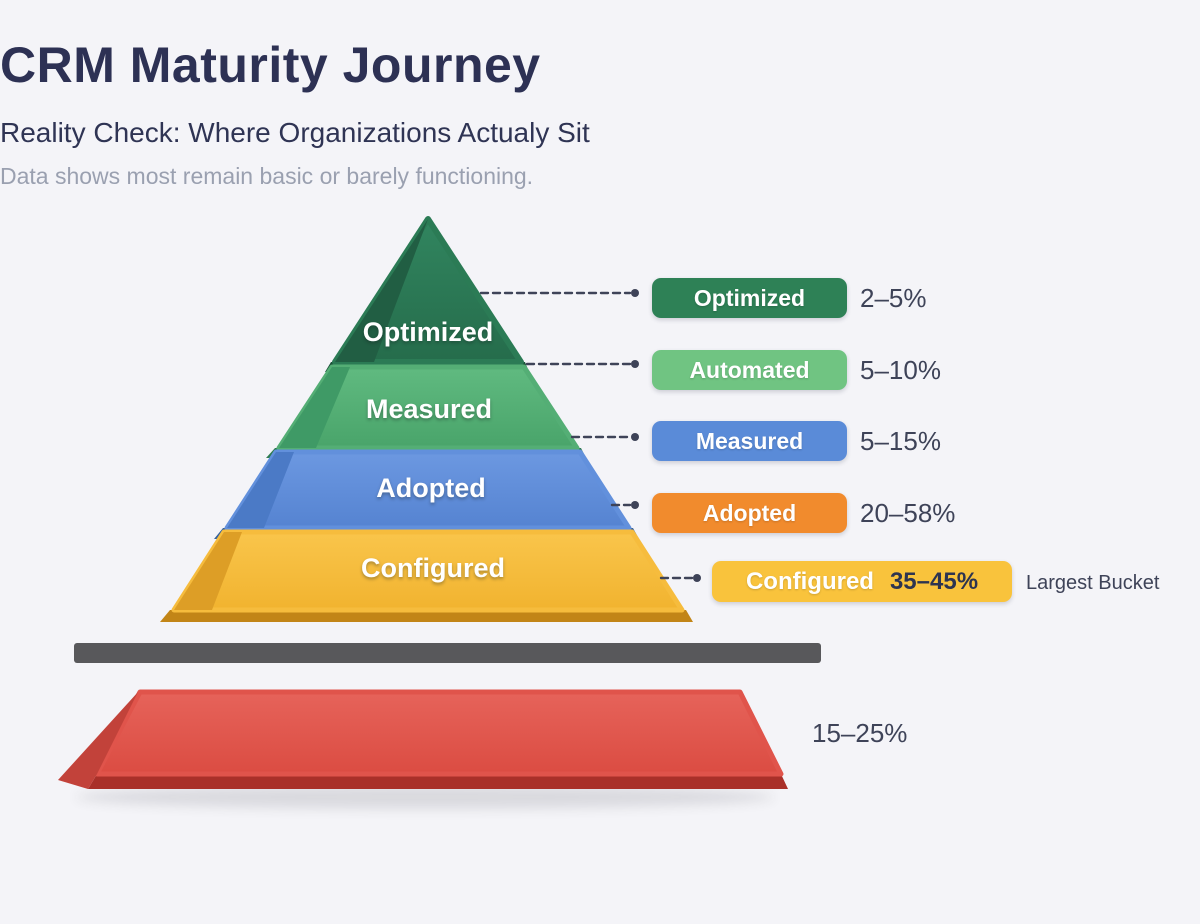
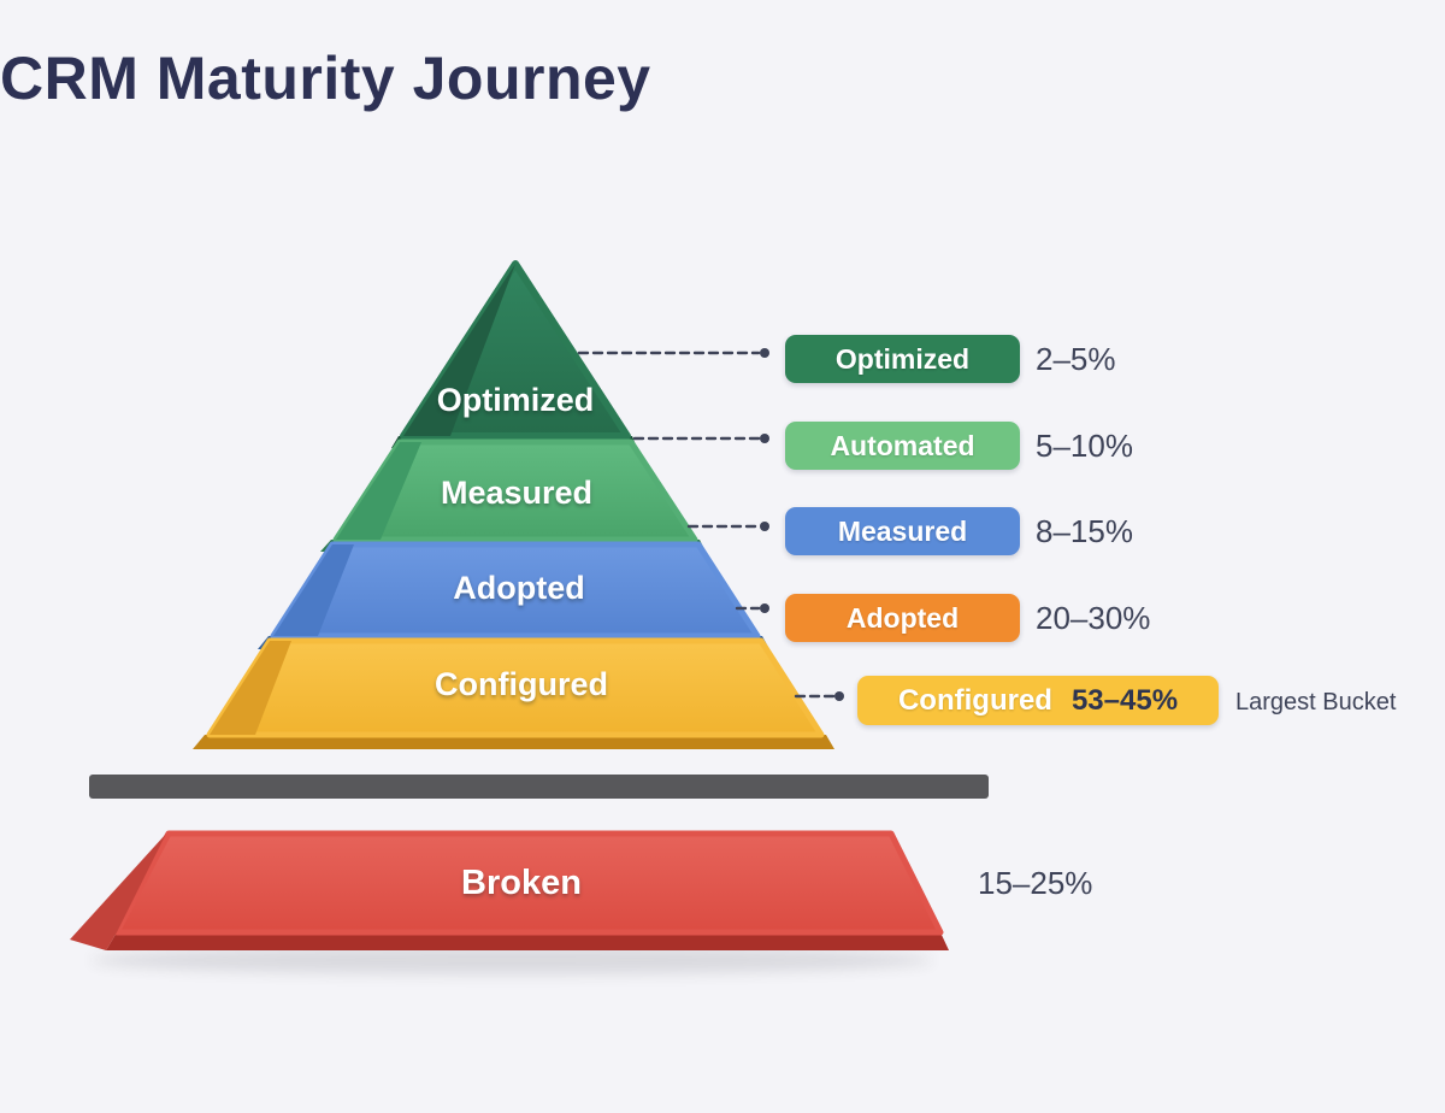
  CRM Maturity Journey
- Reality Check: Where Organizations Actualy Sit
- Data shows most remain basic or barely functioning.
  Optimized
  Measured
  Adopted
  Configured
+ Broken
  Optimized
  Automated
  Measured
  Adopted
  Configured
- 35–45%
+ 53–45%
  2–5%
  5–10%
- 5–15%
+ 8–15%
- 20–58%
+ 20–30%
  Largest Bucket
  15–25%
